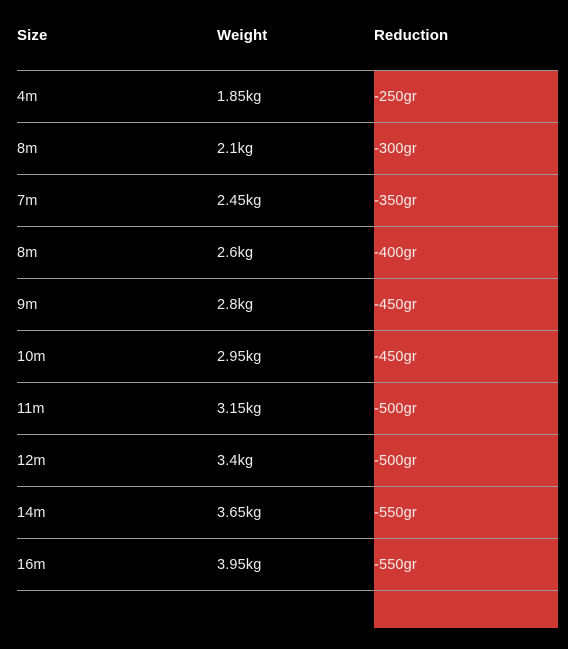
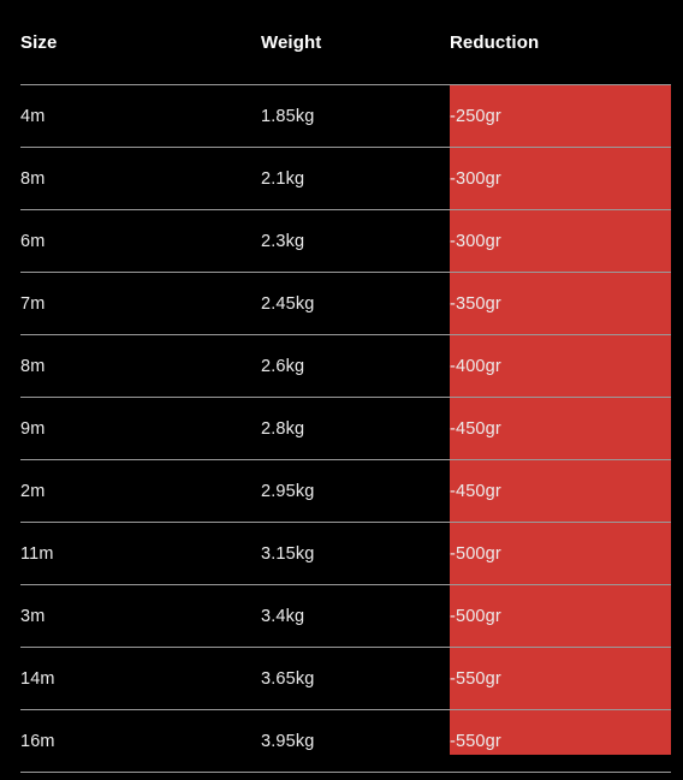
  Size	Weight	Reduction
  4m	1.85kg	-250gr
  8m	2.1kg	-300gr
+ 6m	2.3kg	-300gr
  7m	2.45kg	-350gr
  8m	2.6kg	-400gr
  9m	2.8kg	-450gr
- 10m	2.95kg	-450gr
+ 2m	2.95kg	-450gr
  11m	3.15kg	-500gr
- 12m	3.4kg	-500gr
+ 3m	3.4kg	-500gr
  14m	3.65kg	-550gr
  16m	3.95kg	-550gr
